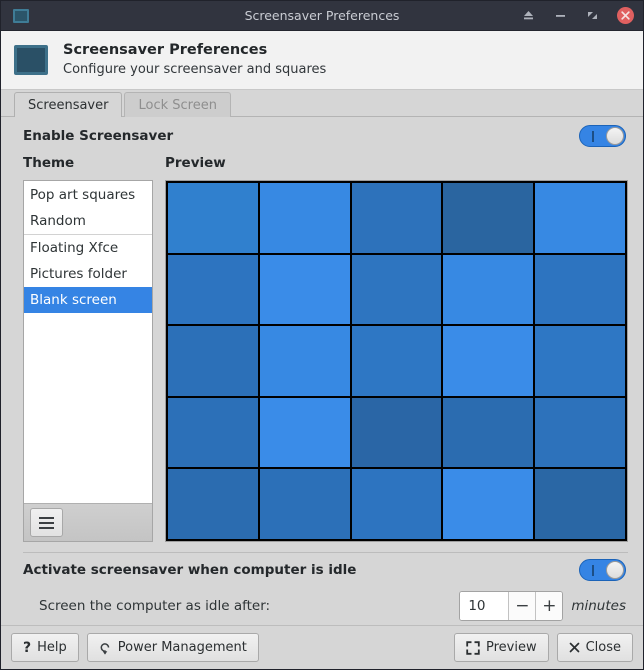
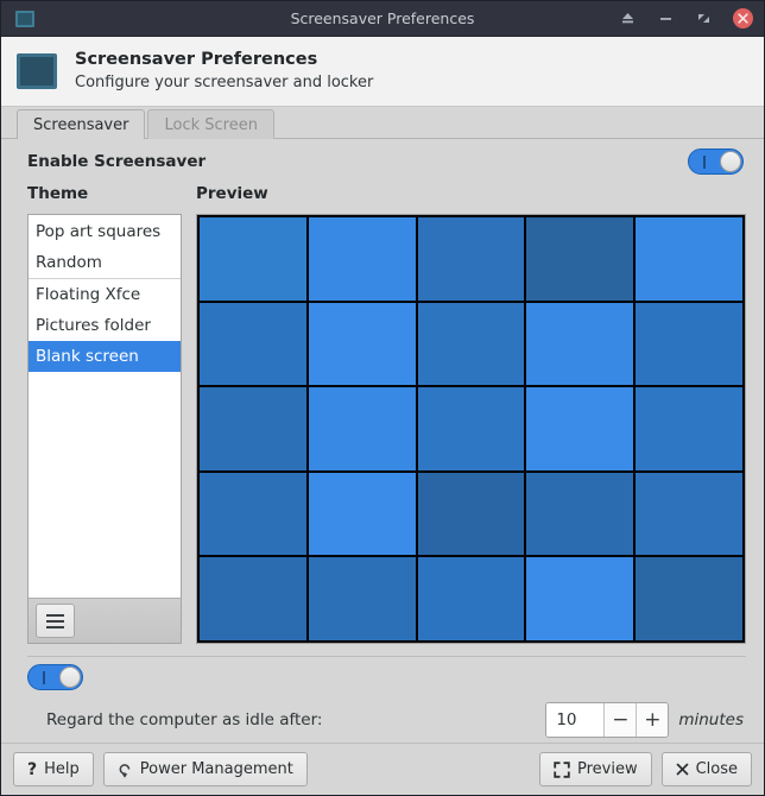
  Screensaver Preferences
  Screensaver Preferences
- Configure your screensaver and squares
+ Configure your screensaver and locker
  Screensaver
  Lock Screen
  Enable Screensaver
  Theme
  Pop art squares
  Random
  Floating Xfce
  Pictures folder
  Blank screen
  Preview
- Activate screensaver when computer is idle
- Screen the computer as idle after:
+ Regard the computer as idle after:
  10
  −
  +
  minutes
  ?
  Help
  Power Management
  Preview
  Close
